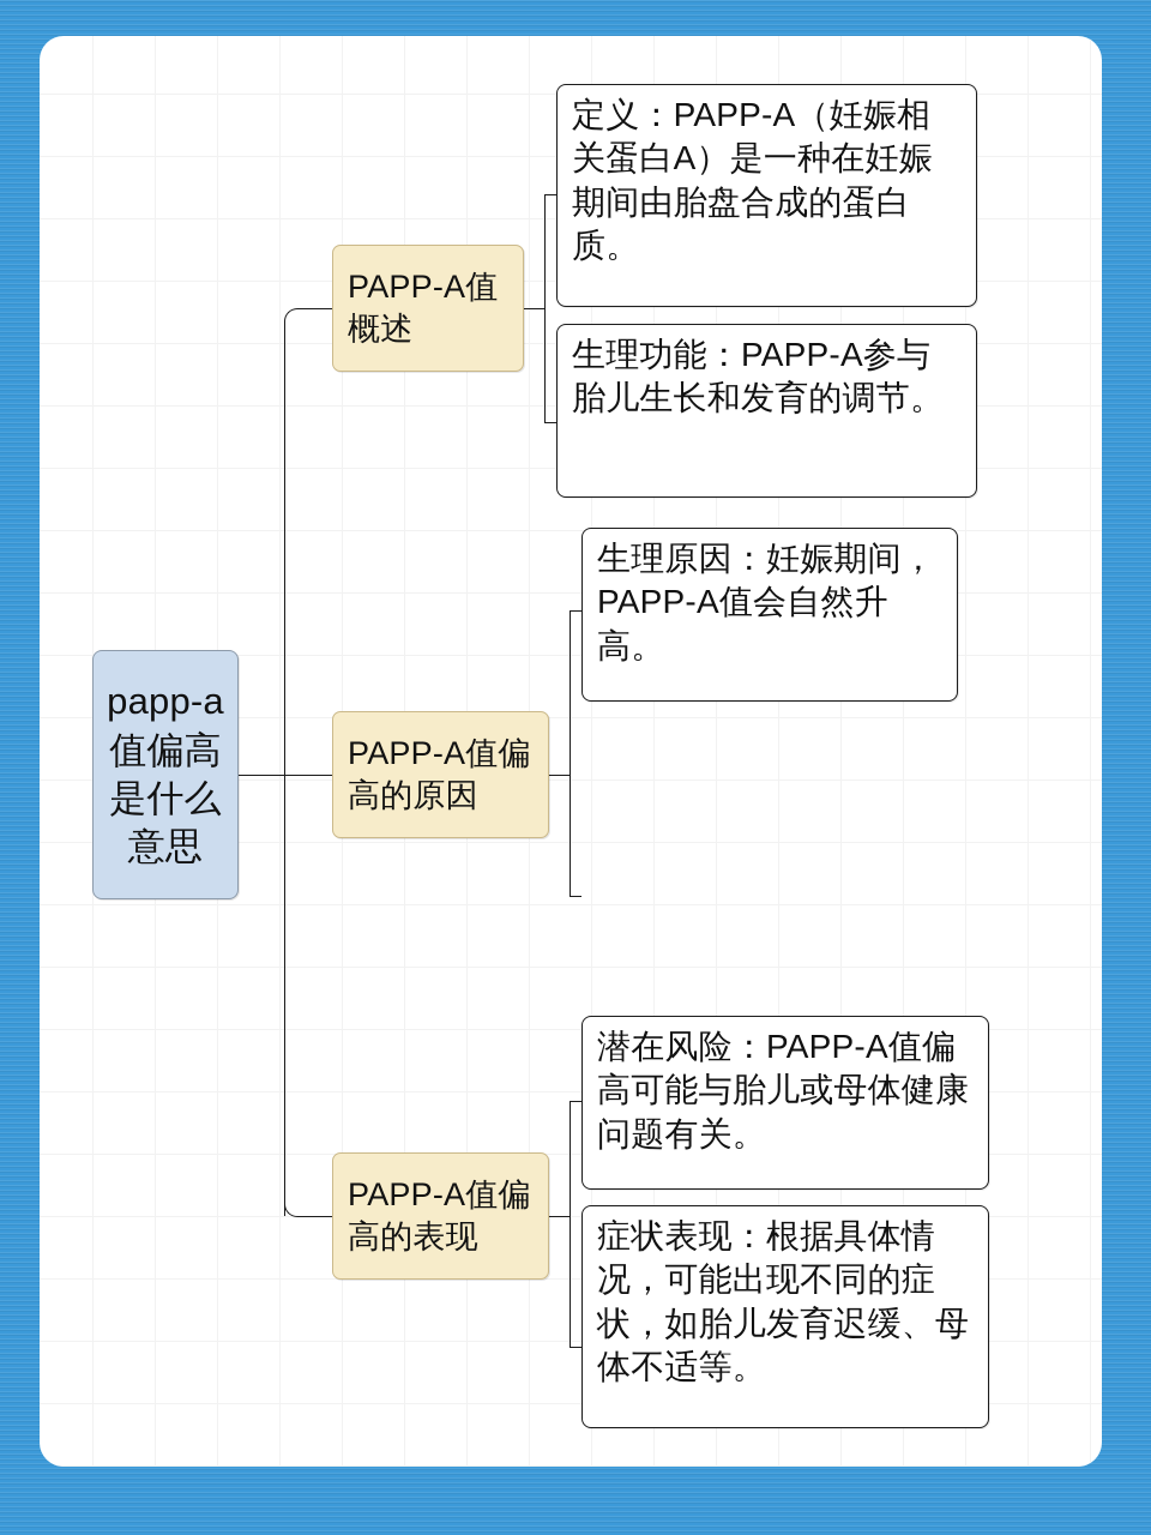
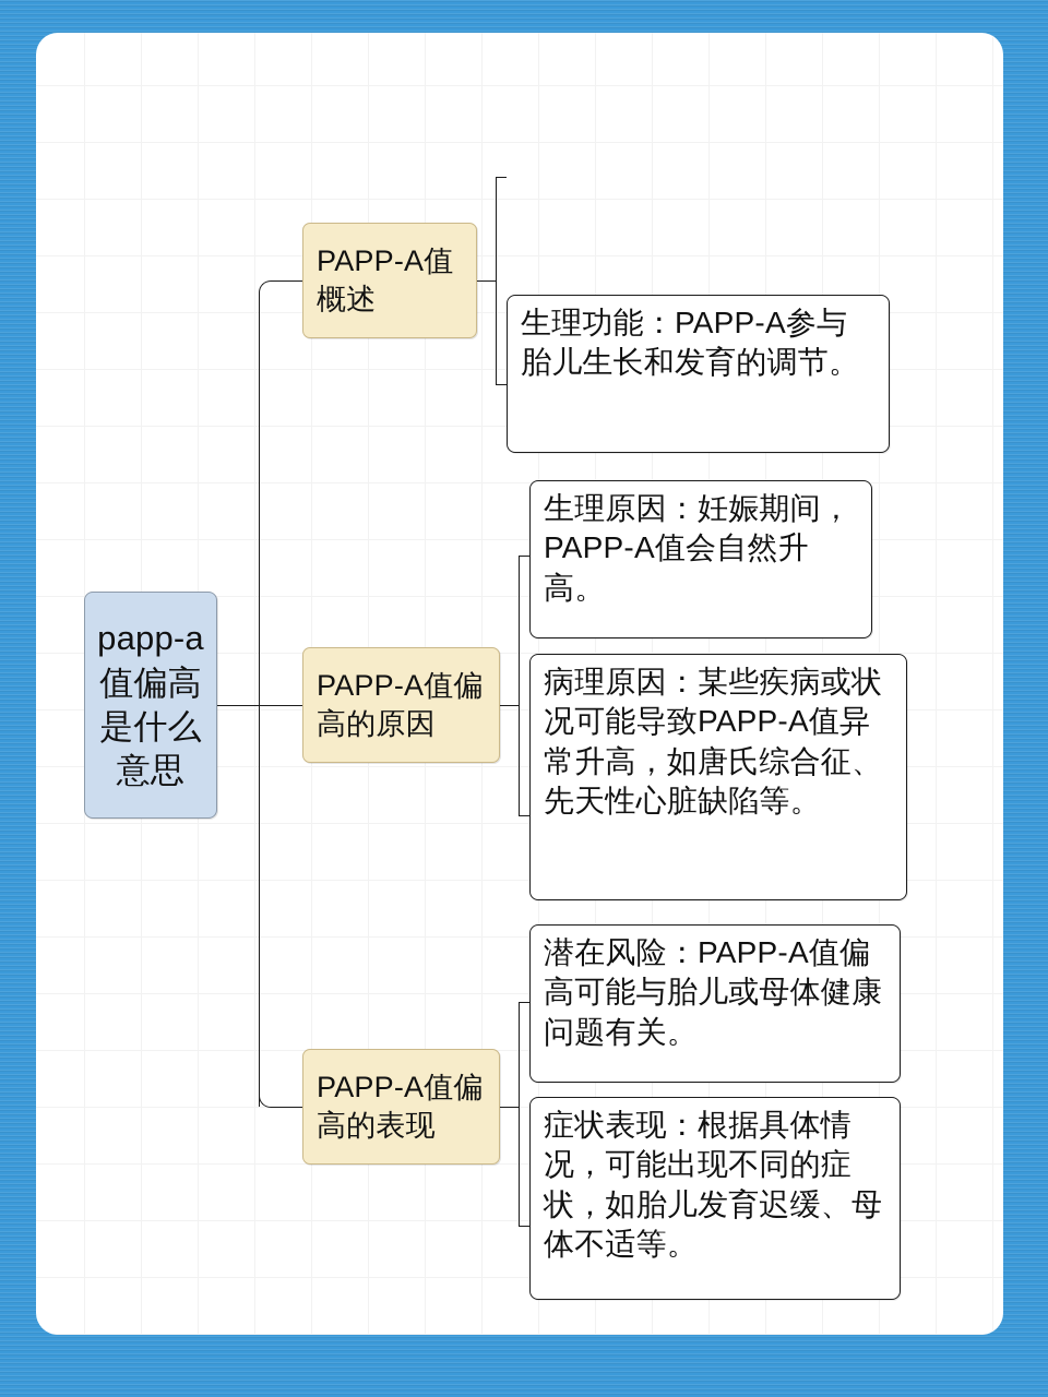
  papp-a值偏高是什么意思
  PAPP-A值概述
- 定义：PAPP-A（妊娠相关蛋白A）是一种在妊娠期间由胎盘合成的蛋白质。
  生理功能：PAPP-A参与胎儿生长和发育的调节。
  PAPP-A值偏高的原因
  生理原因：妊娠期间，PAPP-A值会自然升高。
+ 病理原因：某些疾病或状况可能导致PAPP-A值异常升高，如唐氏综合征、先天性心脏缺陷等。
  PAPP-A值偏高的表现
  潜在风险：PAPP-A值偏高可能与胎儿或母体健康问题有关。
  症状表现：根据具体情况，可能出现不同的症状，如胎儿发育迟缓、母体不适等。
